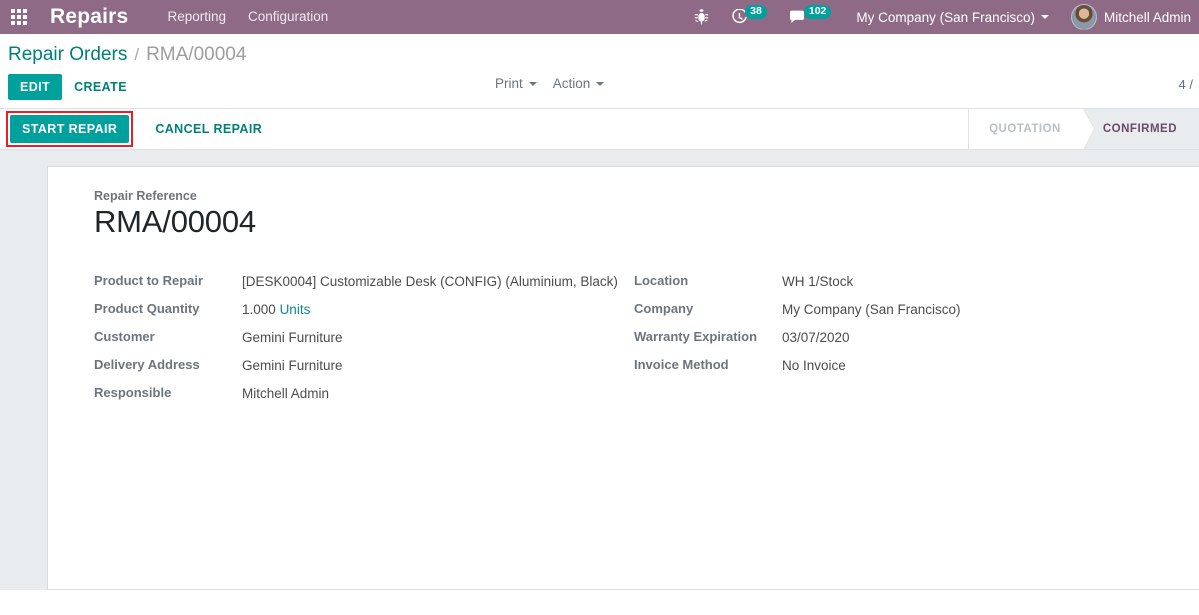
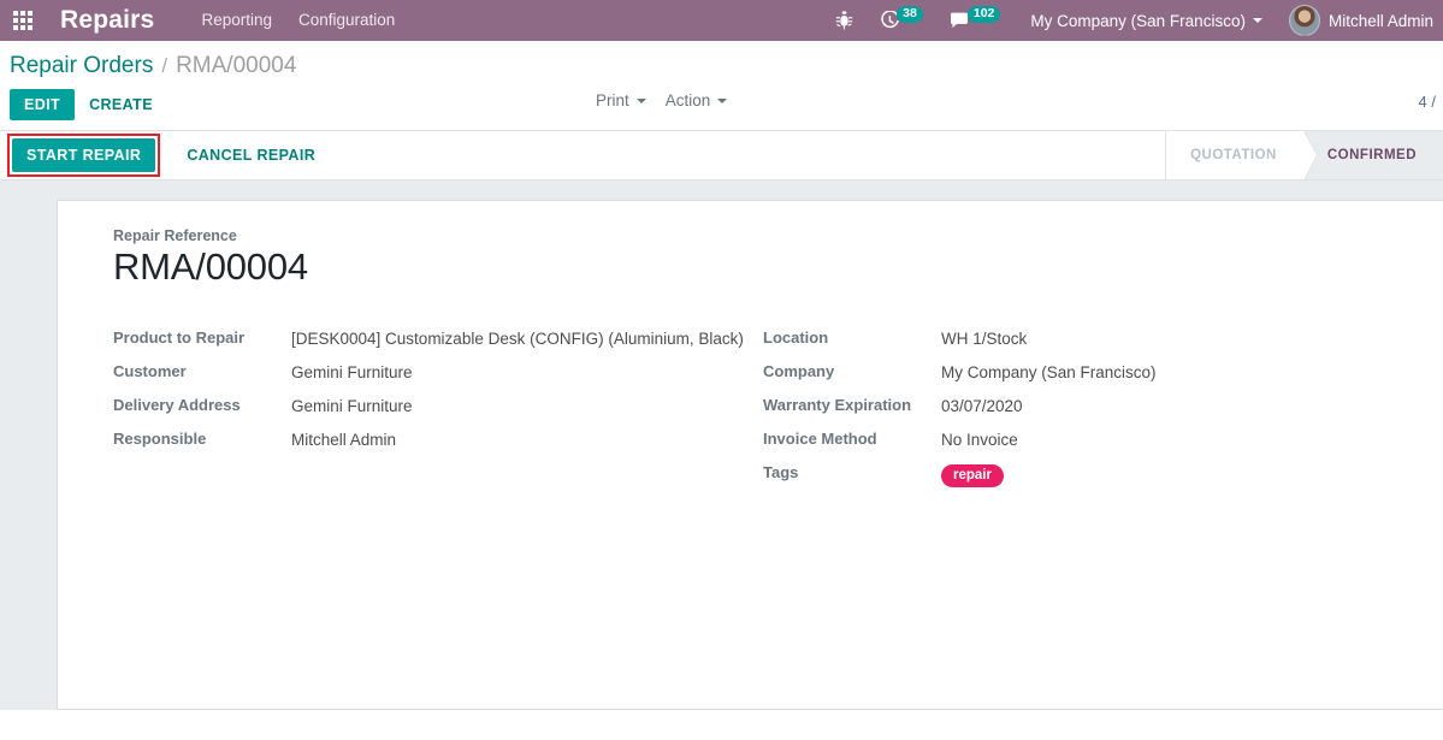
  Repairs
  Reporting
  Configuration
  38
  102
  My Company (San Francisco)
  Mitchell Admin
  Repair Orders
  /
  RMA/00004
  EDIT
  CREATE
  Print
  Action
  4 /
  START REPAIR
  CANCEL REPAIR
  QUOTATION
  CONFIRMED
  Repair Reference
  RMA/00004
  Product to Repair
  [DESK0004] Customizable Desk (CONFIG) (Aluminium, Black)
- Product Quantity
- 1.000 Units
  Customer
  Gemini Furniture
  Delivery Address
  Gemini Furniture
  Responsible
  Mitchell Admin
  Location
  WH 1/Stock
  Company
  My Company (San Francisco)
  Warranty Expiration
  03/07/2020
  Invoice Method
  No Invoice
+ Tags
+ repair
